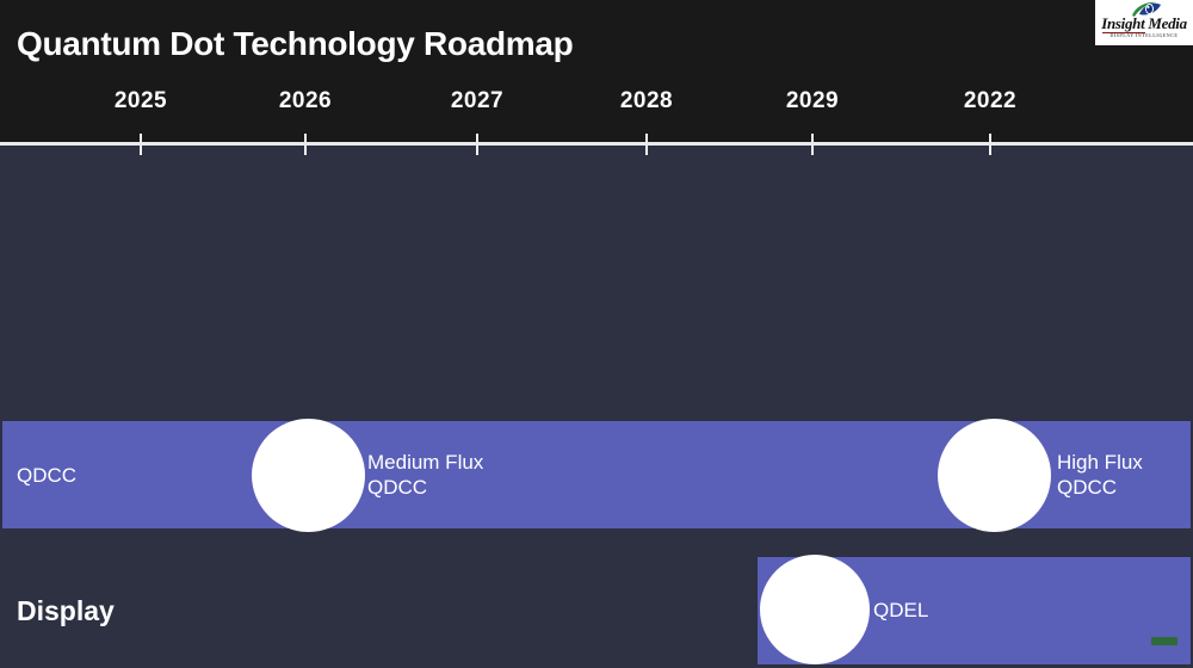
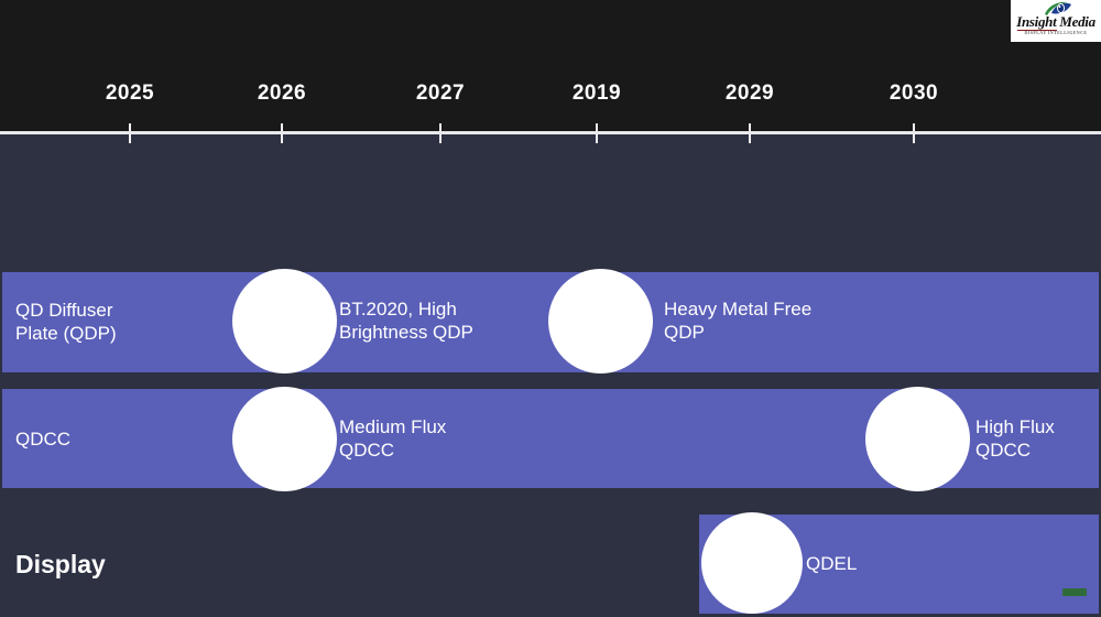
- Quantum Dot Technology Roadmap
  2025
  2026
  2027
- 2028
+ 2019
  2029
- 2022
+ 2030
  Insight Media
+ QD Diffuser
+ Plate (QDP)
+ BT.2020, High
+ Brightness QDP
+ Heavy Metal Free
+ QDP
  QDCC
  Medium Flux
  QDCC
  High Flux
  QDCC
  Display
  QDEL
